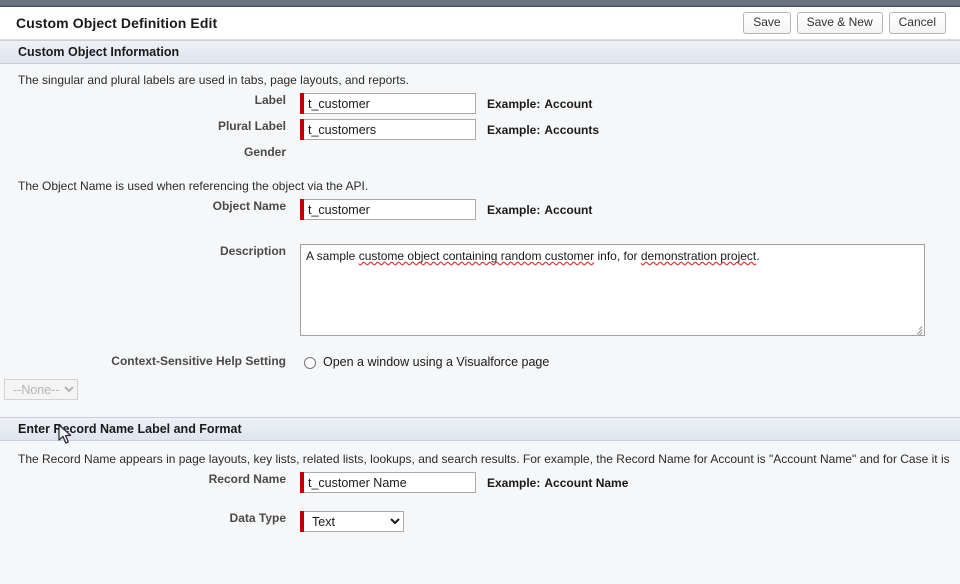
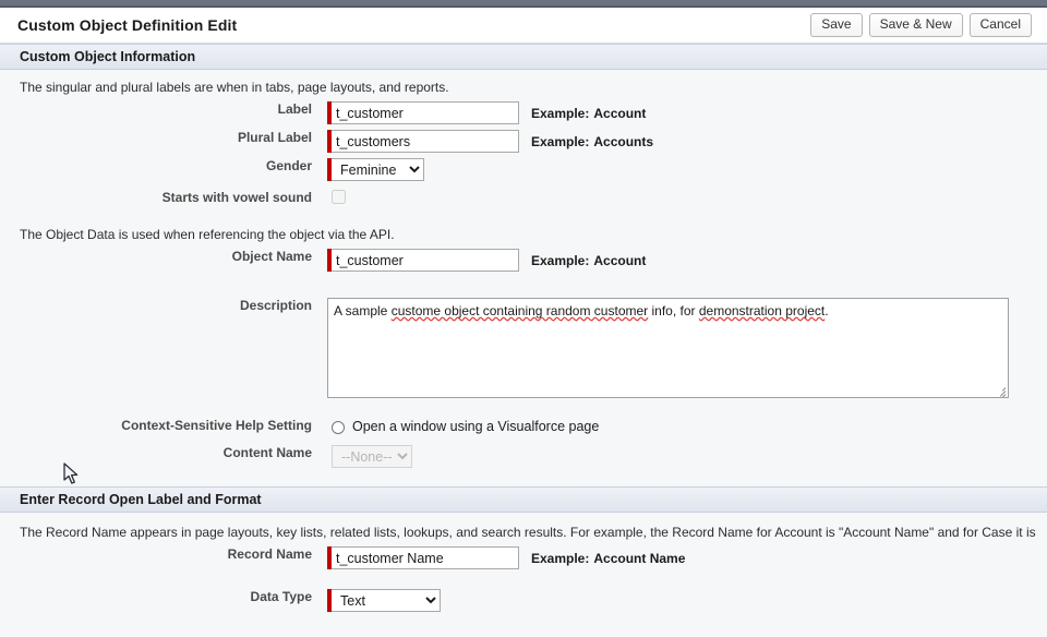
  Custom Object Definition Edit
  Save
  Save & New
  Cancel
  Custom Object Information
- The singular and plural labels are used in tabs, page layouts, and reports.
+ The singular and plural labels are when in tabs, page layouts, and reports.
  Label
  t_customer
  Example: Account
  Plural Label
  t_customers
  Example: Accounts
  Gender
+ Feminine
+ Starts with vowel sound
- The Object Name is used when referencing the object via the API.
+ The Object Data is used when referencing the object via the API.
  Object Name
  t_customer
  Example: Account
  Description
  A sample custome object containing random customer info, for demonstration project.
  Context-Sensitive Help Setting
  Open a window using a Visualforce page
+ Content Name
  --None--
- Enter Record Name Label and Format
+ Enter Record Open Label and Format
  The Record Name appears in page layouts, key lists, related lists, lookups, and search results. For example, the Record Name for Account is "Account Name" and for Case it is
  Record Name
  t_customer Name
  Example: Account Name
  Data Type
  Text
